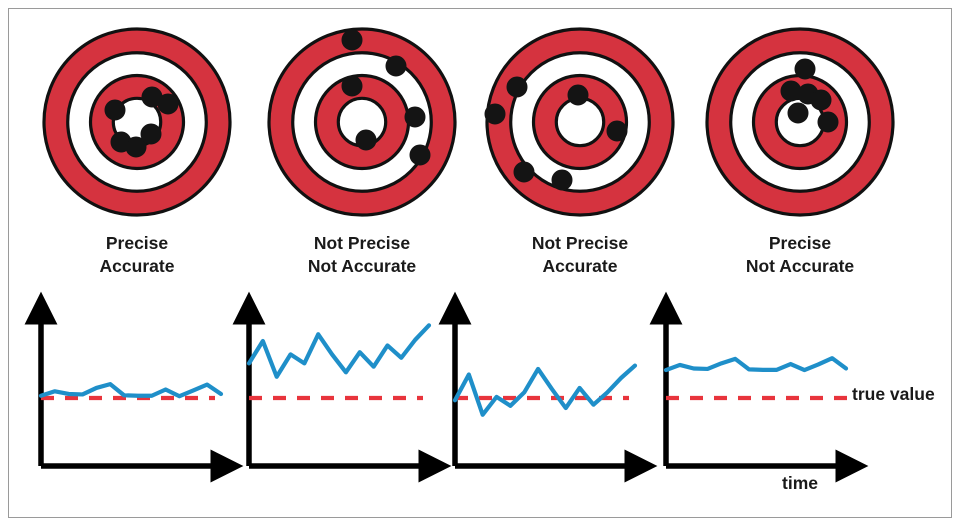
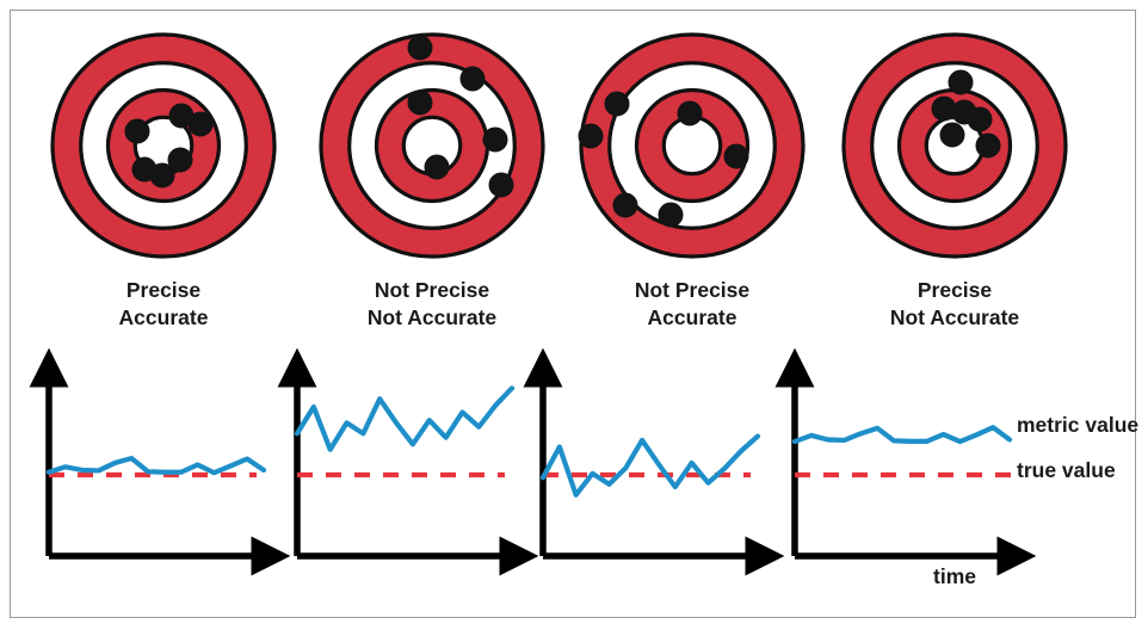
  Precise
  Accurate
  Not Precise
  Not Accurate
  Not Precise
  Accurate
  Precise
  Not Accurate
  time
+ metric value
  true value
